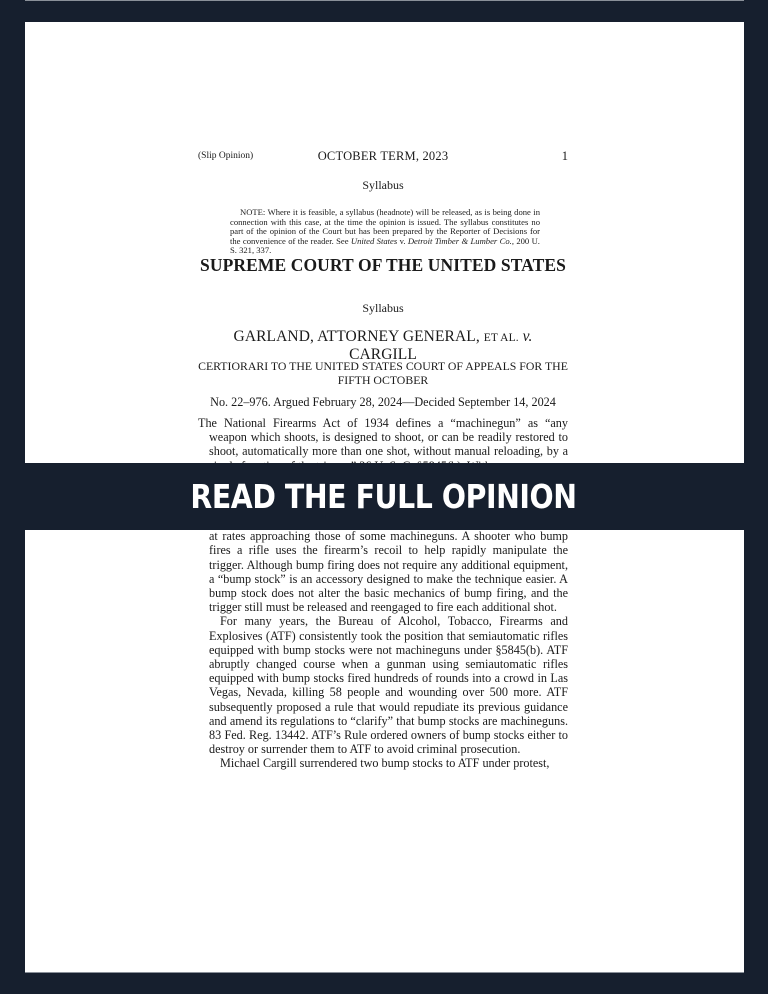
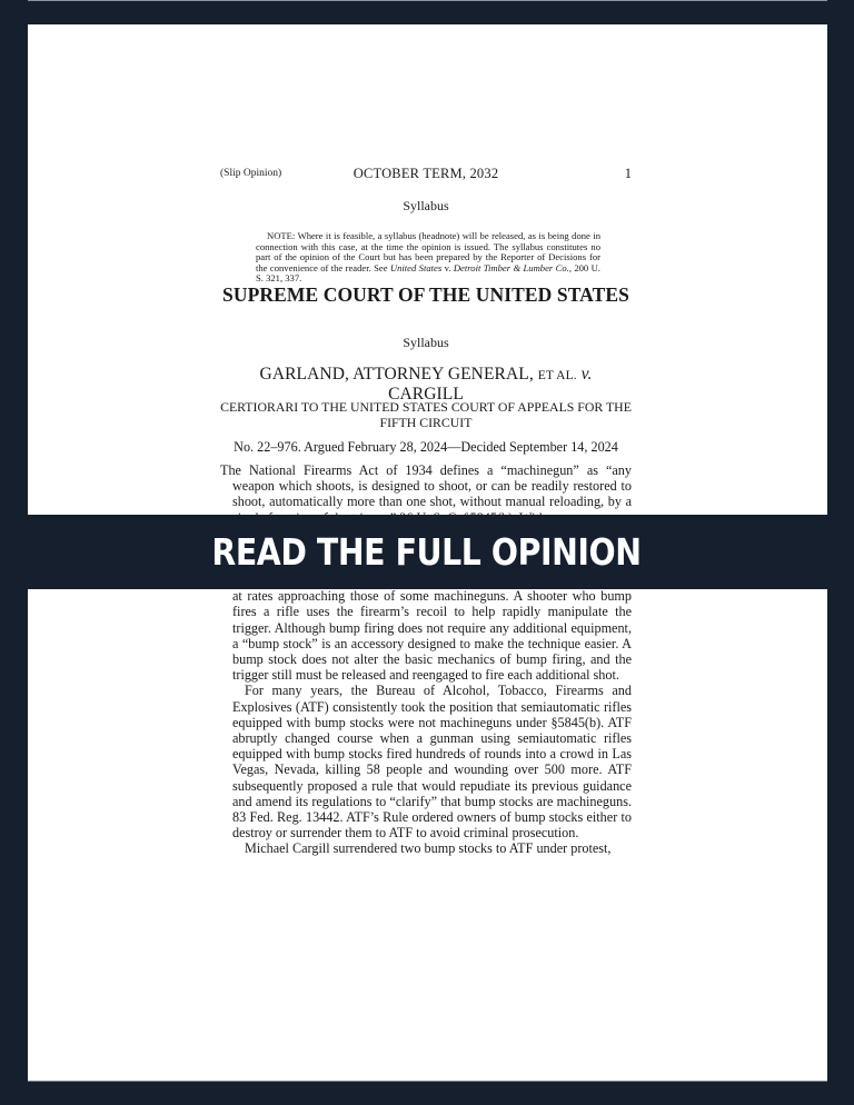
  (Slip Opinion)
- OCTOBER TERM, 2023
+ OCTOBER TERM, 2032
  1
  Syllabus
  NOTE: Where it is feasible, a syllabus (headnote) will be released, as is being done in connection with this case, at the time the opinion is issued. The syllabus constitutes no part of the opinion of the Court but has been prepared by the Reporter of Decisions for the convenience of the reader. See United States v. Detroit Timber & Lumber Co., 200 U. S. 321, 337.
  SUPREME COURT OF THE UNITED STATES
  Syllabus
  GARLAND, ATTORNEY GENERAL, ET AL. v. CARGILL
- CERTIORARI TO THE UNITED STATES COURT OF APPEALS FOR THE FIFTH OCTOBER
+ CERTIORARI TO THE UNITED STATES COURT OF APPEALS FOR THE FIFTH CIRCUIT
  No. 22–976. Argued February 28, 2024—Decided September 14, 2024
  The National Firearms Act of 1934 defines a “machinegun” as “any weapon which shoots, is designed to shoot, or can be readily restored to shoot, automatically more than one shot, without manual reloading, by a
  at rates approaching those of some machineguns. A shooter who bump fires a rifle uses the firearm’s recoil to help rapidly manipulate the trigger. Although bump firing does not require any additional equipment, a “bump stock” is an accessory designed to make the technique easier. A bump stock does not alter the basic mechanics of bump firing, and the trigger still must be released and reengaged to fire each additional shot.
  For many years, the Bureau of Alcohol, Tobacco, Firearms and Explosives (ATF) consistently took the position that semiautomatic rifles equipped with bump stocks were not machineguns under §5845(b). ATF abruptly changed course when a gunman using semiautomatic rifles equipped with bump stocks fired hundreds of rounds into a crowd in Las Vegas, Nevada, killing 58 people and wounding over 500 more. ATF subsequently proposed a rule that would repudiate its previous guidance and amend its regulations to “clarify” that bump stocks are machineguns. 83 Fed. Reg. 13442. ATF’s Rule ordered owners of bump stocks either to destroy or surrender them to ATF to avoid criminal prosecution.
  Michael Cargill surrendered two bump stocks to ATF under protest,
  READ THE FULL OPINION
